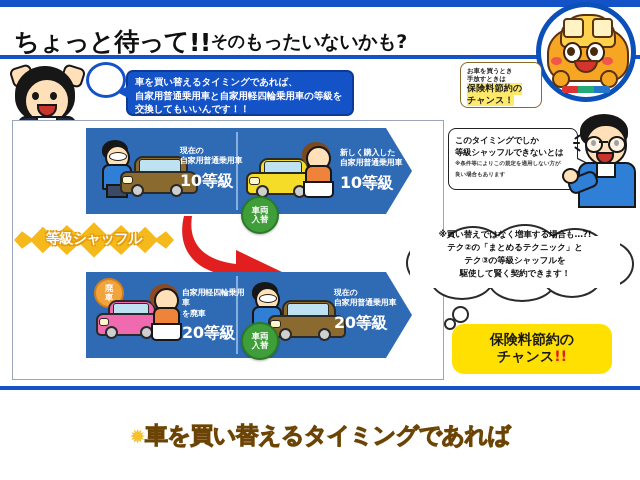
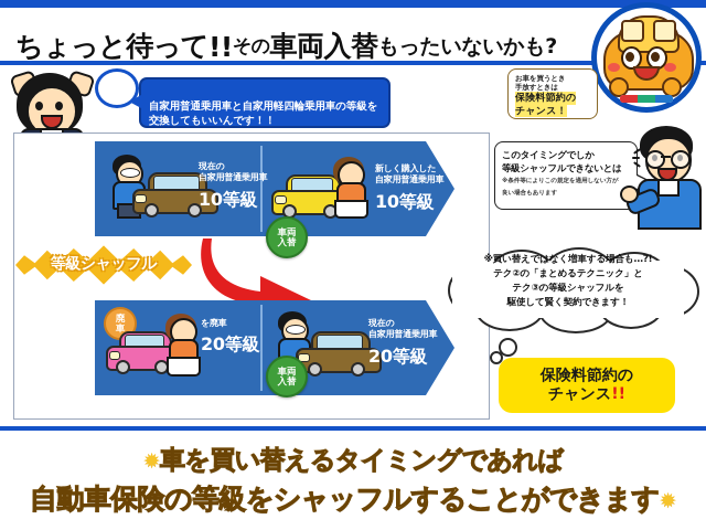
  ちょっと待って
  !!
  その
+ 車両入替
  もったいないかも?
- 車を買い替えるタイミングであれば、
  自家用普通乗用車と自家用軽四輪乗用車の等級を
  交換してもいいんです！！
  お車を買うとき
  手放すときは
  保険料節約の
  チャンス！
  このタイミングでしか
  等級シャッフルできないとは
  現在の
  自家用普通乗用車
  10等級
  新しく購入した
  自家用普通乗用車
  10等級
  車両
  入替
  等級シャッフル
  廃
  車
- 自家用軽四輪乗用車
  を廃車
  20等級
  現在の
  自家用普通乗用車
  20等級
  車両
  入替
  ※買い替えではなく増車する場合も…?!
  テク②の「まとめるテクニック」と
  テク③の等級シャッフルを
  駆使して賢く契約できます！
  保険料節約の
  チャンス!!
  ✹車を買い替えるタイミングであれば
+ 自動車保険の等級をシャッフルすることができます✹
